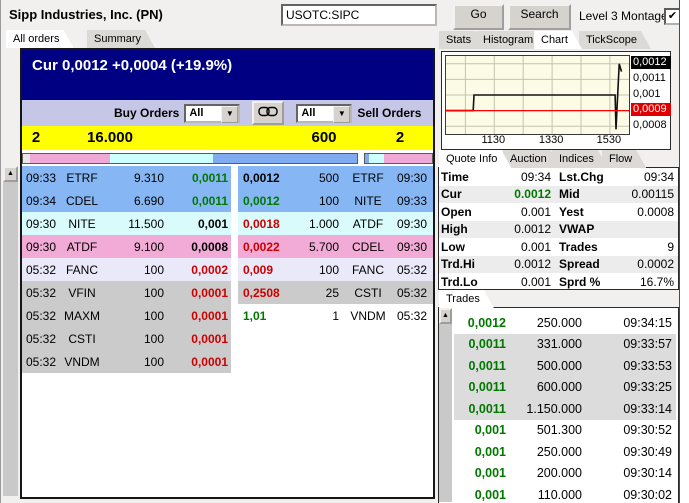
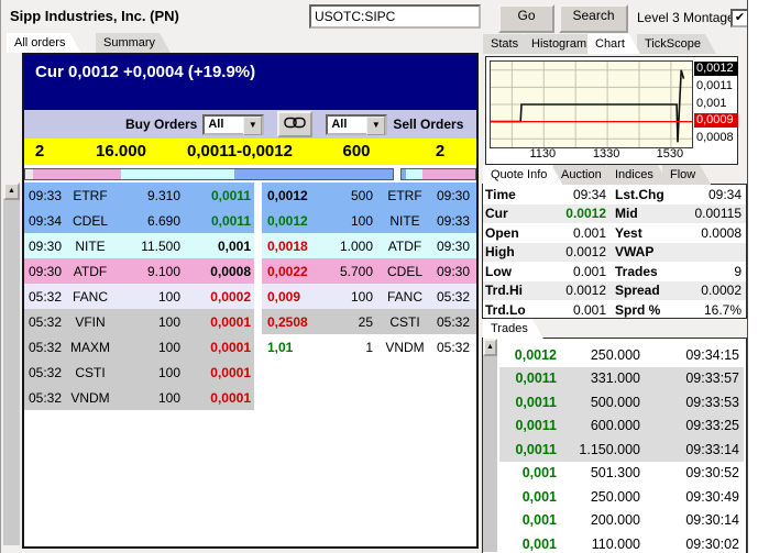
  Sipp Industries, Inc. (PN)
  USOTC:SIPC
  Go
  Search
  Level 3 Montag
  ✔
  All orders
  Summary
  Stats
  Histogram
  Chart
  TickScope
  Cur 0,0012 +0,0004 (+19.9%)
  Buy Orders
  All
  ▼
  All
  ▼
  Sell Orders
  2
  16.000
+ 0,0011-0,0012
  600
  2
  09:33
  ETRF
  9.310
  0,0011
  0,0012
  500
  ETRF
  09:30
  09:34
  CDEL
  6.690
  0,0011
  0,0012
  100
  NITE
  09:33
  09:30
  NITE
  11.500
  0,001
  0,0018
  1.000
  ATDF
  09:30
  09:30
  ATDF
  9.100
  0,0008
  0,0022
  5.700
  CDEL
  09:30
  05:32
  FANC
  100
  0,0002
  0,009
  100
  FANC
  05:32
  05:32
  VFIN
  100
  0,0001
  0,2508
  25
  CSTI
  05:32
  05:32
  MAXM
  100
  0,0001
  1,01
  1
  VNDM
  05:32
  05:32
  CSTI
  100
  0,0001
  05:32
  VNDM
  100
  0,0001
  0,0012
  0,0011
  0,001
  0,0009
  0,0008
  1130
  1330
  1530
  Quote Info
  Auction
  Indices
  Flow
  Time
  09:34
  Lst.Chg
  09:34
  Cur
  0.0012
  Mid
  0.00115
  Open
  0.001
  Yest
  0.0008
  High
  0.0012
  VWAP
  Low
  0.001
  Trades
  9
  Trd.Hi
  0.0012
  Spread
  0.0002
  Trd.Lo
  0.001
  Sprd %
  16.7%
  Trades
  0,0012
  250.000
  09:34:15
  0,0011
  331.000
  09:33:57
  0,0011
  500.000
  09:33:53
  0,0011
  600.000
  09:33:25
  0,0011
  1.150.000
  09:33:14
  0,001
  501.300
  09:30:52
  0,001
  250.000
  09:30:49
  0,001
  200.000
  09:30:14
  0,001
  110.000
  09:30:02
